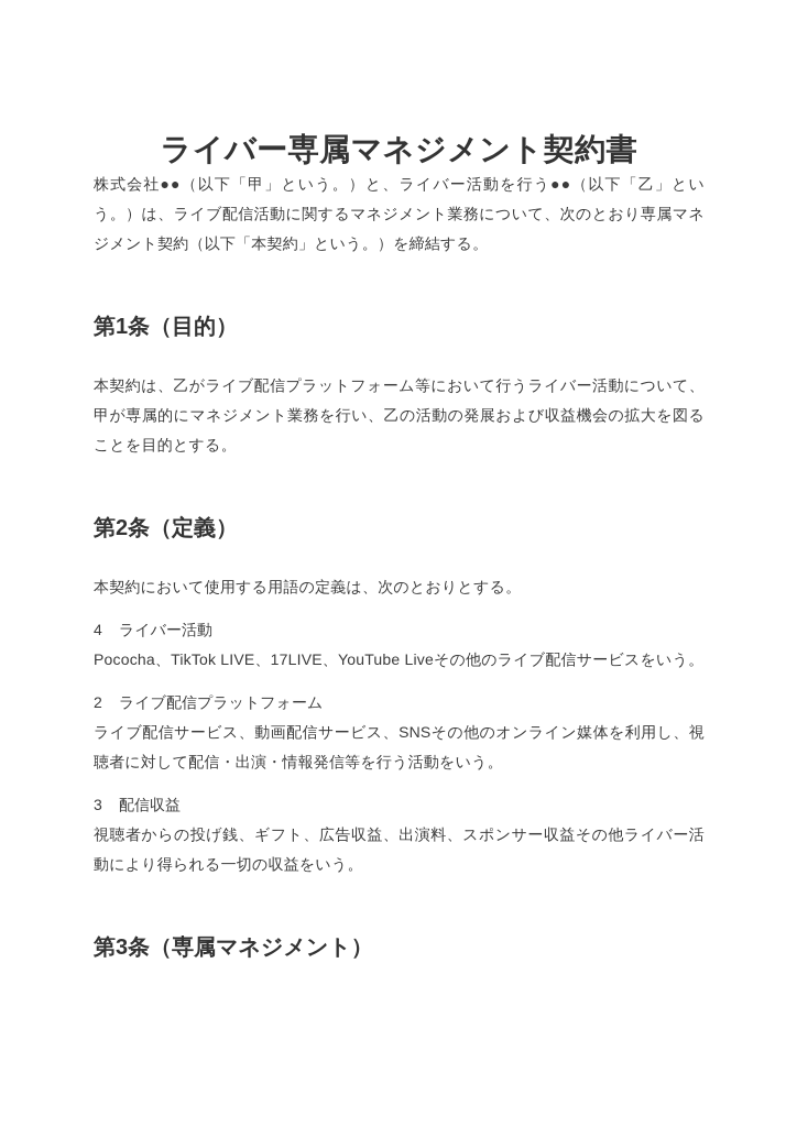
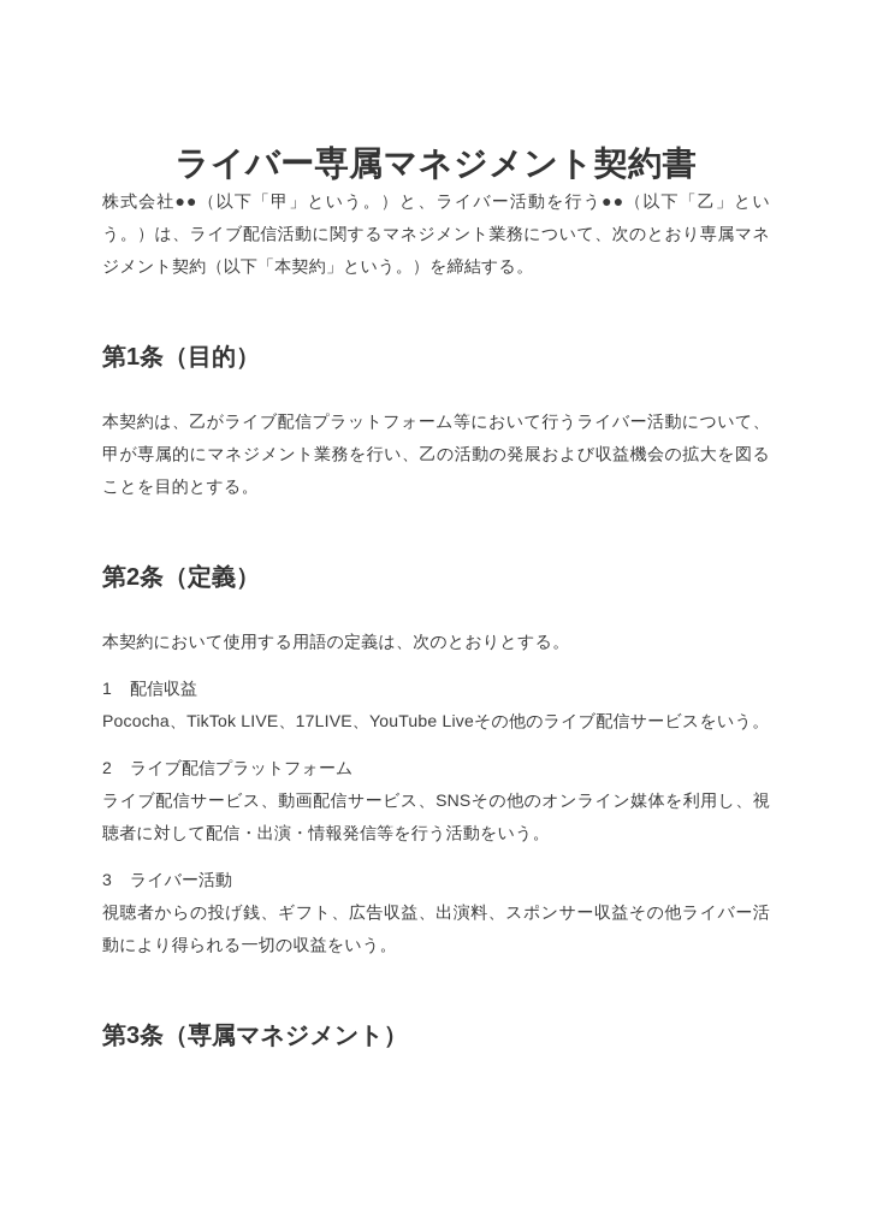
  ライバー専属マネジメント契約書
  株式会社●●（以下「甲」という。）と、ライバー活動を行う●●（以下「乙」という。）は、ライブ配信活動に関するマネジメント業務について、次のとおり専属マネジメント契約（以下「本契約」という。）を締結する。
  第1条（目的）
  本契約は、乙がライブ配信プラットフォーム等において行うライバー活動について、甲が専属的にマネジメント業務を行い、乙の活動の発展および収益機会の拡大を図ることを目的とする。
  第2条（定義）
  本契約において使用する用語の定義は、次のとおりとする。
- 4
+ 1
- ライバー活動
+ 配信収益
  Pococha、TikTok LIVE、17LIVE、YouTube Liveその他のライブ配信サービスをいう。
  2
  ライブ配信プラットフォーム
  ライブ配信サービス、動画配信サービス、SNSその他のオンライン媒体を利用し、視聴者に対して配信・出演・情報発信等を行う活動をいう。
  3
- 配信収益
+ ライバー活動
  視聴者からの投げ銭、ギフト、広告収益、出演料、スポンサー収益その他ライバー活動により得られる一切の収益をいう。
  第3条（専属マネジメント）
